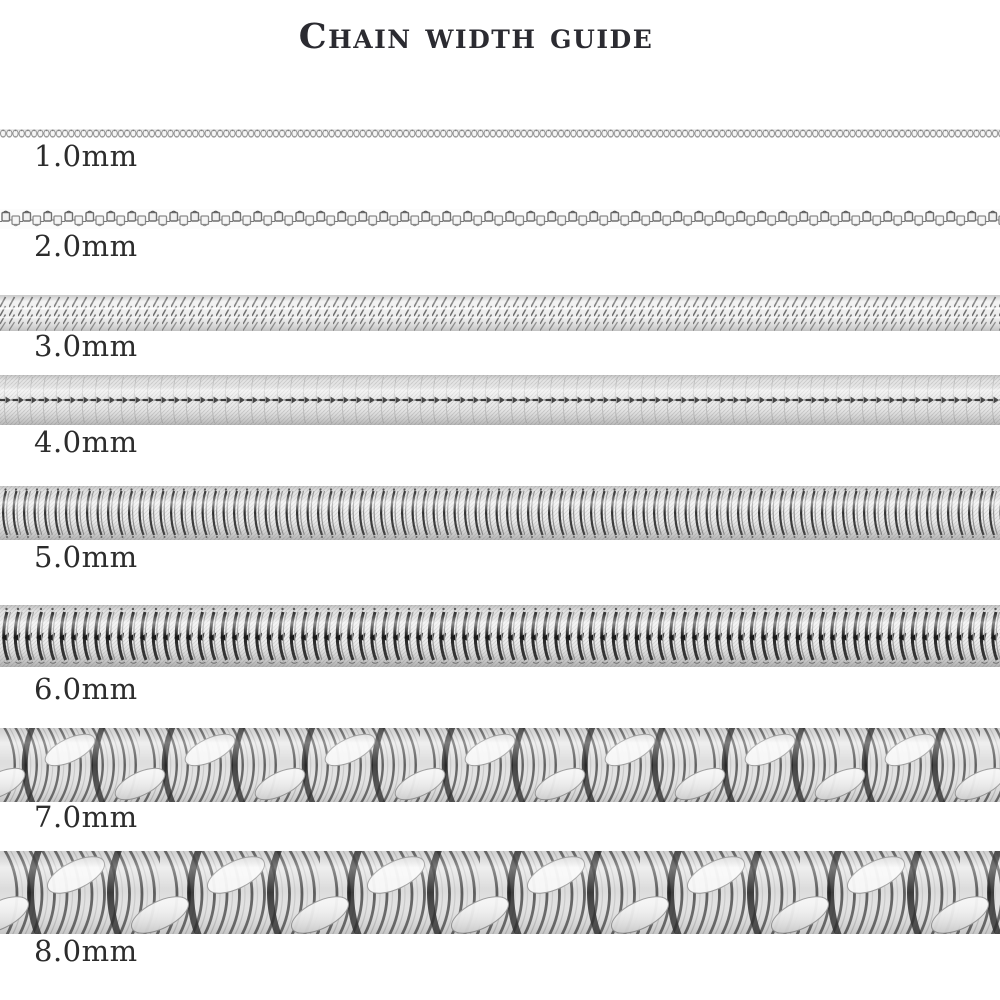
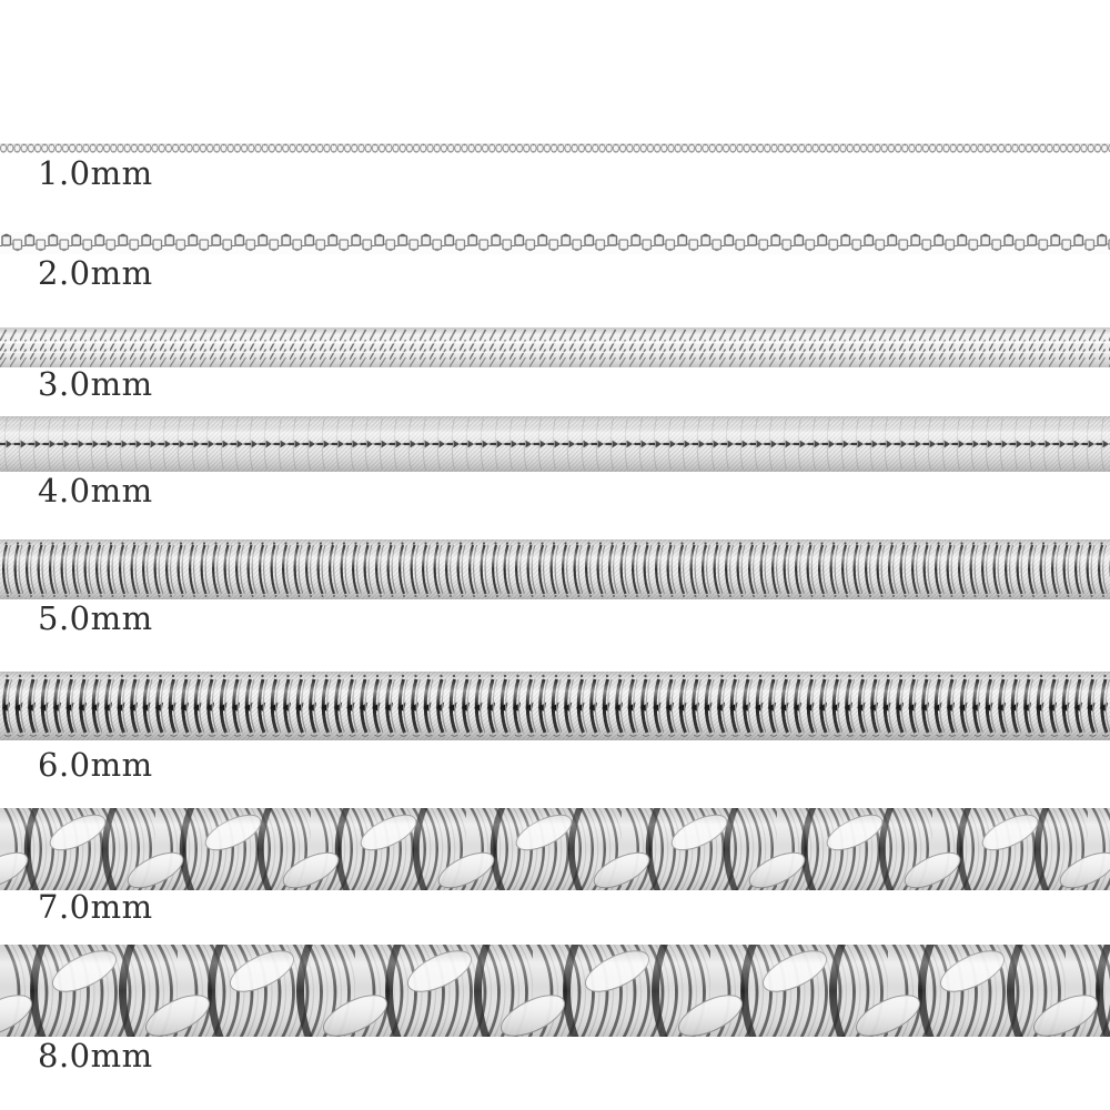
- chain width guide
  1.0mm
  2.0mm
  3.0mm
  4.0mm
  5.0mm
  6.0mm
  7.0mm
  8.0mm
